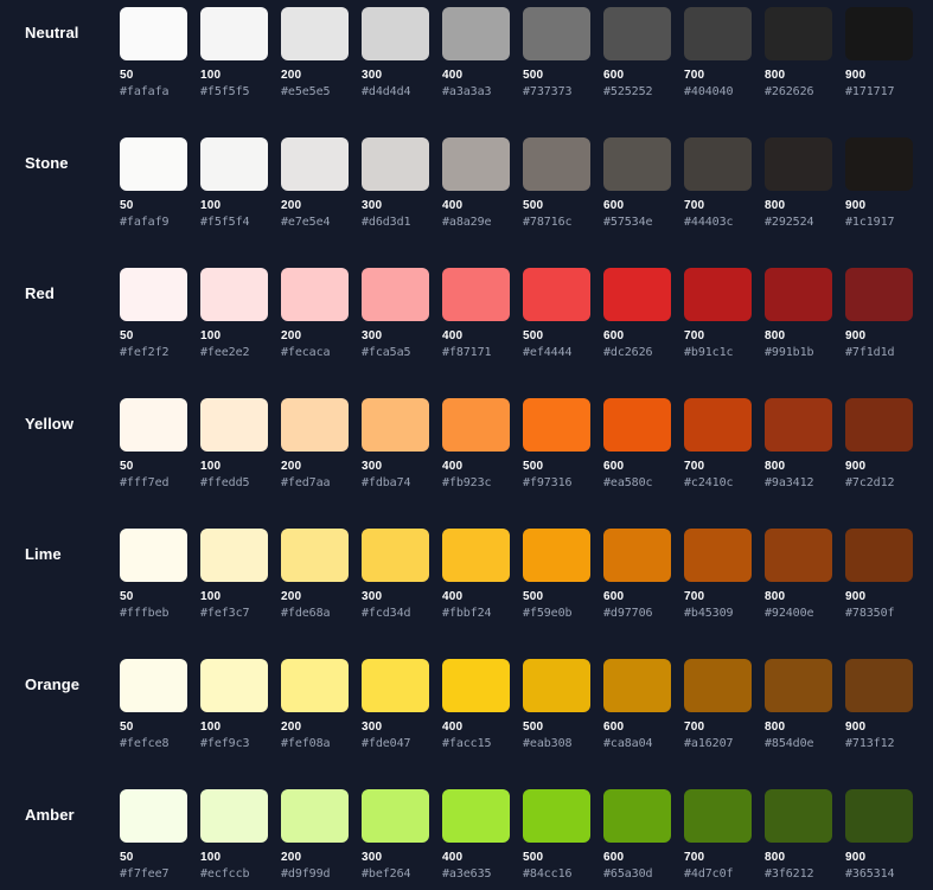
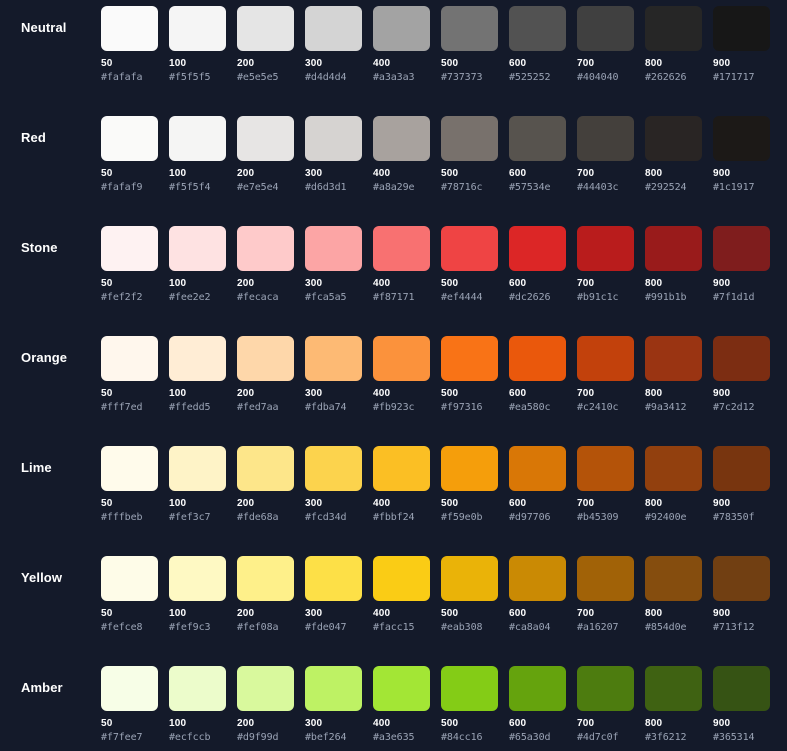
  Neutral
  50
  #fafafa
  100
  #f5f5f5
  200
  #e5e5e5
  300
  #d4d4d4
  400
  #a3a3a3
  500
  #737373
  600
  #525252
  700
  #404040
  800
  #262626
  900
  #171717
- Stone
+ Red
  50
  #fafaf9
  100
  #f5f5f4
  200
  #e7e5e4
  300
  #d6d3d1
  400
  #a8a29e
  500
  #78716c
  600
  #57534e
  700
  #44403c
  800
  #292524
  900
  #1c1917
- Red
+ Stone
  50
  #fef2f2
  100
  #fee2e2
  200
  #fecaca
  300
  #fca5a5
  400
  #f87171
  500
  #ef4444
  600
  #dc2626
  700
  #b91c1c
  800
  #991b1b
  900
  #7f1d1d
- Yellow
+ Orange
  50
  #fff7ed
  100
  #ffedd5
  200
  #fed7aa
  300
  #fdba74
  400
  #fb923c
  500
  #f97316
  600
  #ea580c
  700
  #c2410c
  800
  #9a3412
  900
  #7c2d12
  Lime
  50
  #fffbeb
  100
  #fef3c7
  200
  #fde68a
  300
  #fcd34d
  400
  #fbbf24
  500
  #f59e0b
  600
  #d97706
  700
  #b45309
  800
  #92400e
  900
  #78350f
- Orange
+ Yellow
  50
  #fefce8
  100
  #fef9c3
  200
  #fef08a
  300
  #fde047
  400
  #facc15
  500
  #eab308
  600
  #ca8a04
  700
  #a16207
  800
  #854d0e
  900
  #713f12
  Amber
  50
  #f7fee7
  100
  #ecfccb
  200
  #d9f99d
  300
  #bef264
  400
  #a3e635
  500
  #84cc16
  600
  #65a30d
  700
  #4d7c0f
  800
  #3f6212
  900
  #365314
